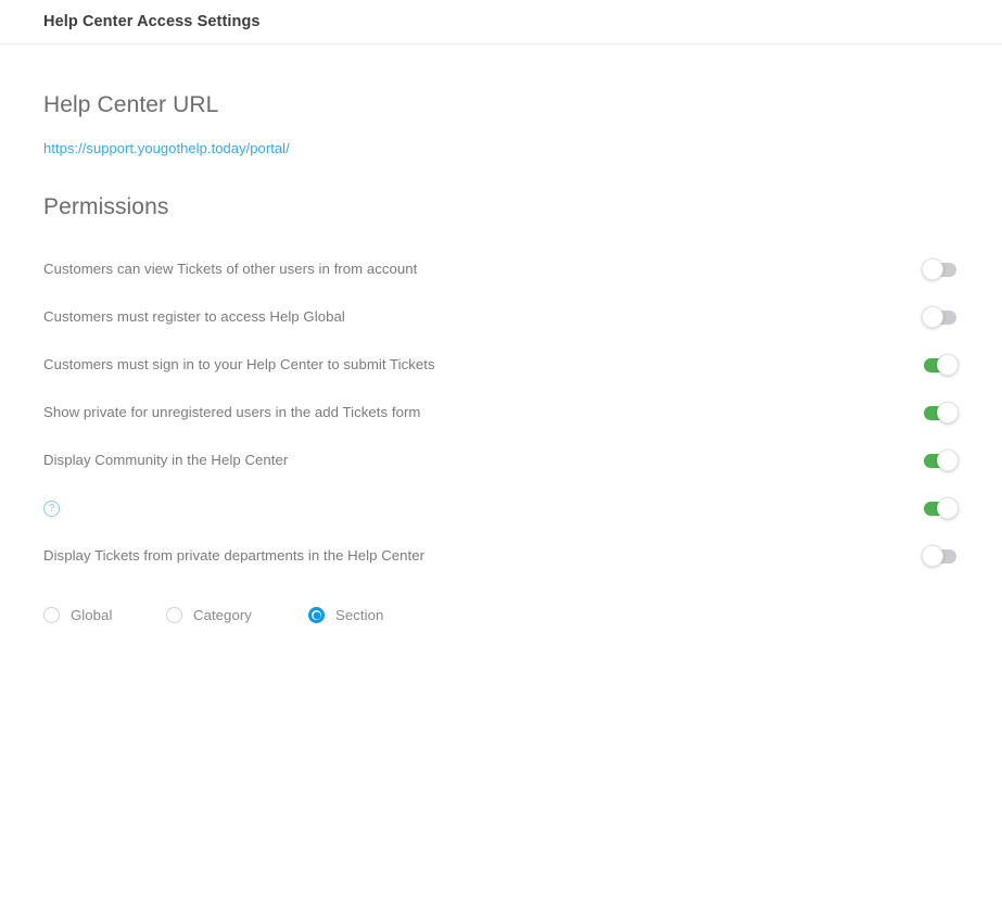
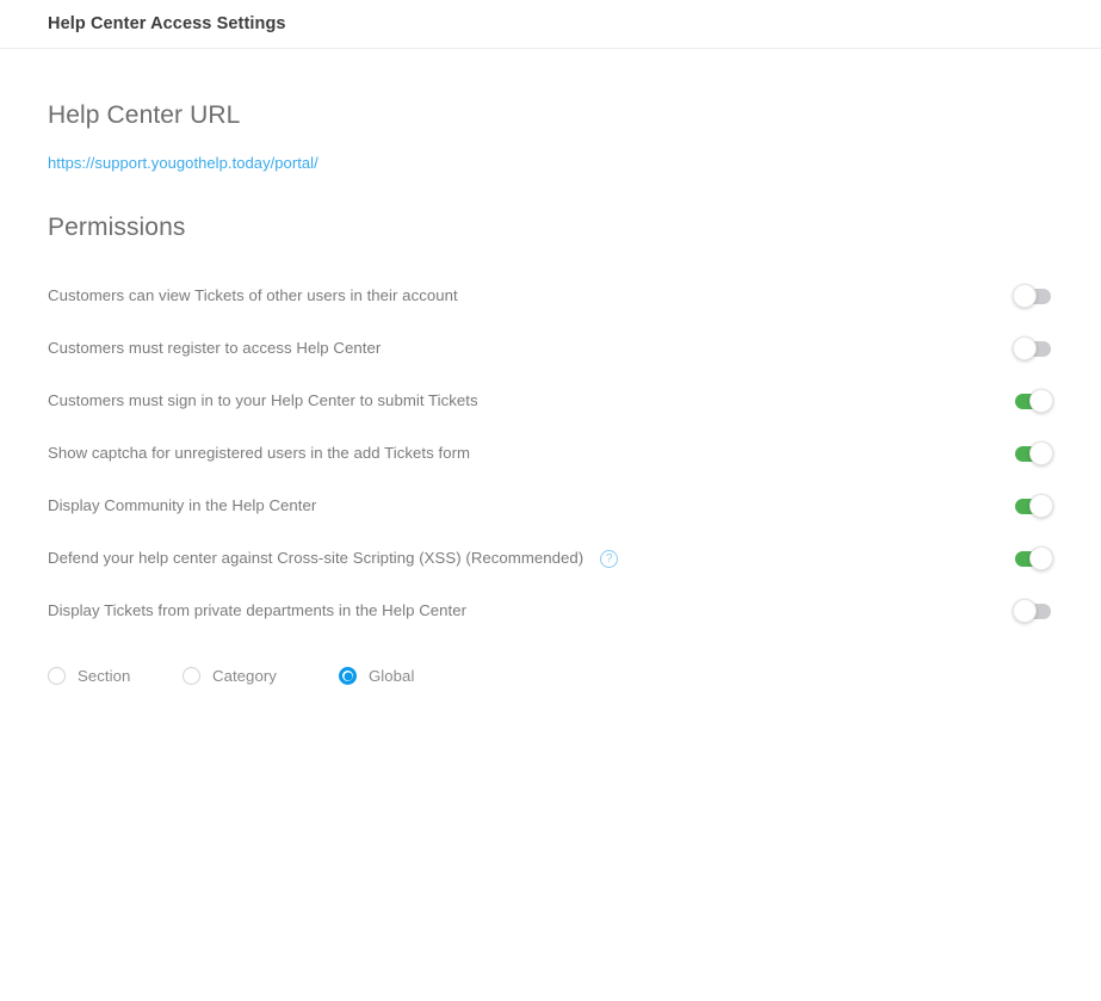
  Help Center Access Settings
  Help Center URL
  https://support.yougothelp.today/portal/
  Permissions
- Customers can view Tickets of other users in from account
+ Customers can view Tickets of other users in their account
- Customers must register to access Help Global
+ Customers must register to access Help Center
  Customers must sign in to your Help Center to submit Tickets
- Show private for unregistered users in the add Tickets form
+ Show captcha for unregistered users in the add Tickets form
  Display Community in the Help Center
+ Defend your help center against Cross-site Scripting (XSS) (Recommended)
  ?
  Display Tickets from private departments in the Help Center
- Global
+ Section
  Category
- Section
+ Global
